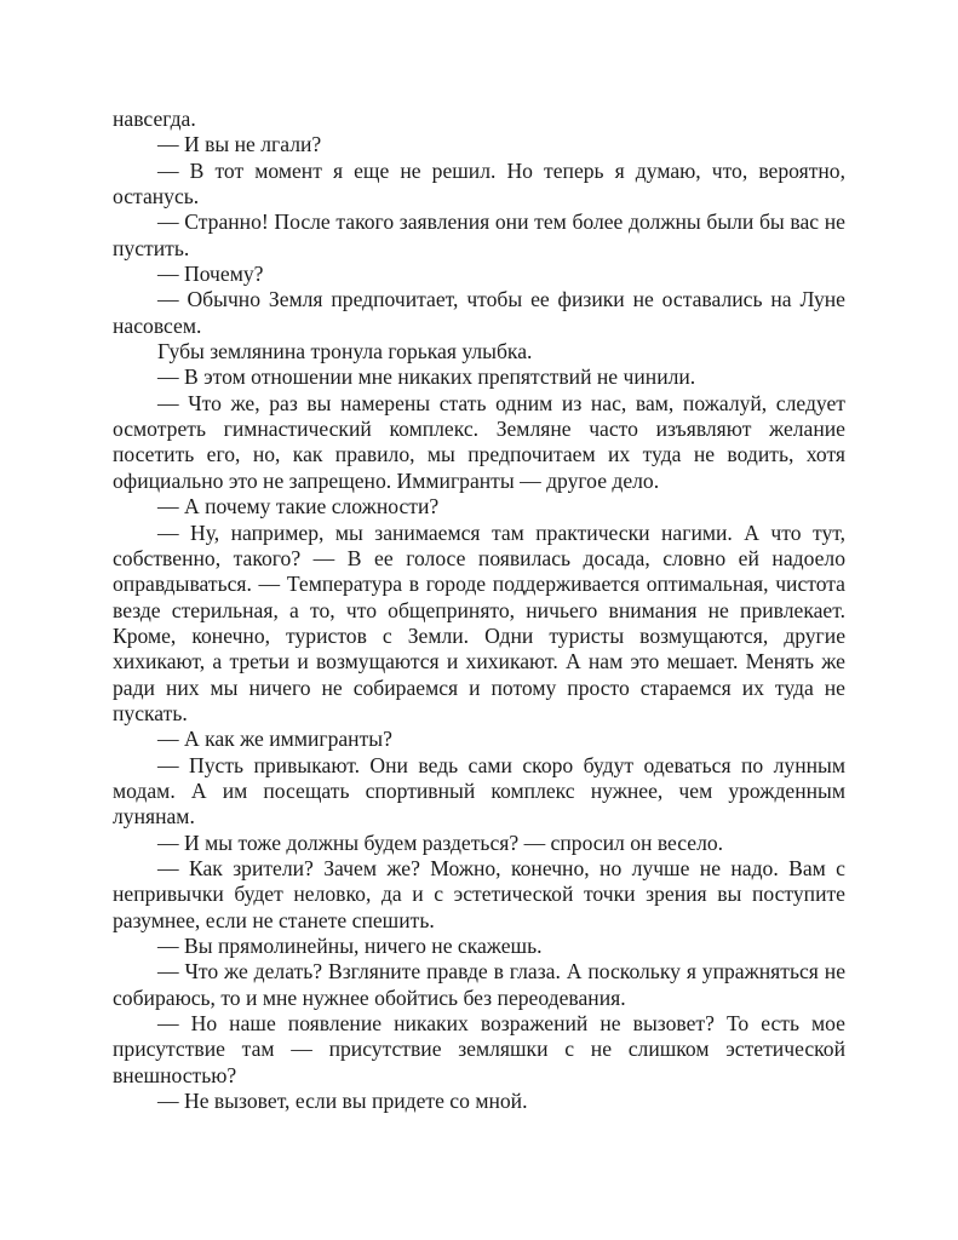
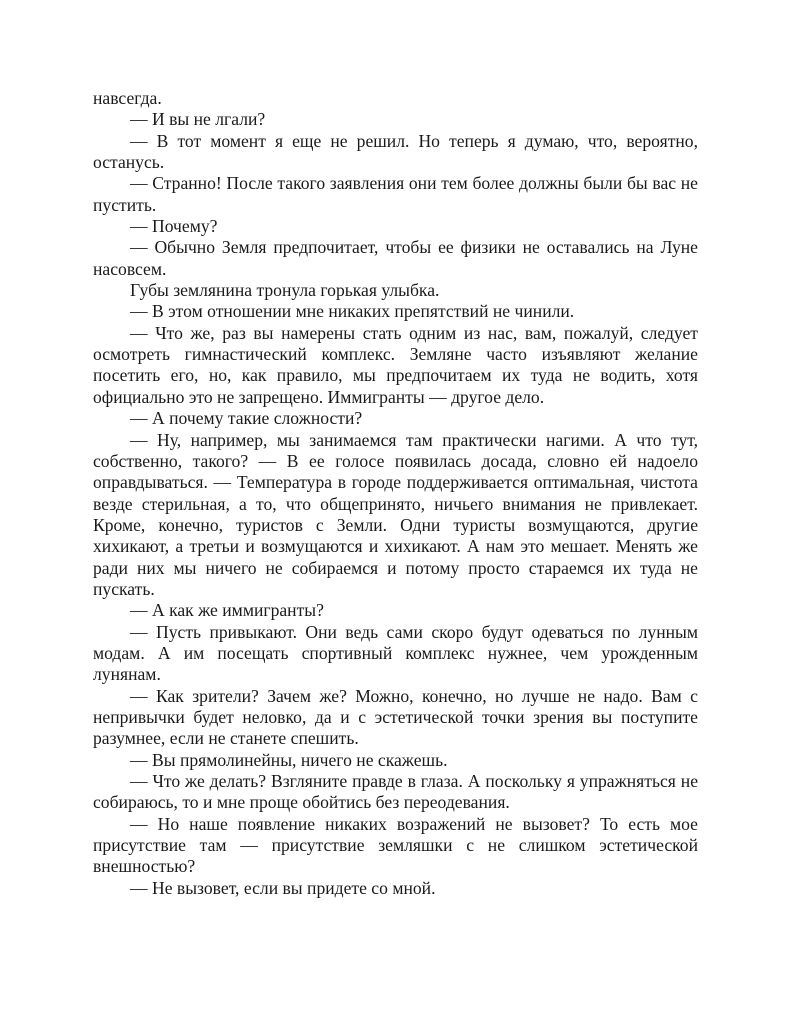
  навсегда.
  — И вы не лгали?
  — В тот момент я еще не решил. Но теперь я думаю, что, вероятно, останусь.
  — Странно! После такого заявления они тем более должны были бы вас не пустить.
  — Почему?
  — Обычно Земля предпочитает, чтобы ее физики не оставались на Луне насовсем.
  Губы землянина тронула горькая улыбка.
  — В этом отношении мне никаких препятствий не чинили.
  — Что же, раз вы намерены стать одним из нас, вам, пожалуй, следует осмотреть гимнастический комплекс. Земляне часто изъявляют желание посетить его, но, как правило, мы предпочитаем их туда не водить, хотя официально это не запрещено. Иммигранты — другое дело.
  — А почему такие сложности?
  — Ну, например, мы занимаемся там практически нагими. А что тут, собственно, такого? — В ее голосе появилась досада, словно ей надоело оправдываться. — Температура в городе поддерживается оптимальная, чистота везде стерильная, а то, что общепринято, ничьего внимания не привлекает. Кроме, конечно, туристов с Земли. Одни туристы возмущаются, другие хихикают, а третьи и возмущаются и хихикают. А нам это мешает. Менять же ради них мы ничего не собираемся и потому просто стараемся их туда не пускать.
  — А как же иммигранты?
  — Пусть привыкают. Они ведь сами скоро будут одеваться по лунным модам. А им посещать спортивный комплекс нужнее, чем урожденным лунянам.
- — И мы тоже должны будем раздеться? — спросил он весело.
  — Как зрители? Зачем же? Можно, конечно, но лучше не надо. Вам с непривычки будет неловко, да и с эстетической точки зрения вы поступите разумнее, если не станете спешить.
  — Вы прямолинейны, ничего не скажешь.
- — Что же делать? Взгляните правде в глаза. А поскольку я упражняться не собираюсь, то и мне нужнее обойтись без переодевания.
+ — Что же делать? Взгляните правде в глаза. А поскольку я упражняться не собираюсь, то и мне проще обойтись без переодевания.
  — Но наше появление никаких возражений не вызовет? То есть мое присутствие там — присутствие земляшки с не слишком эстетической внешностью?
  — Не вызовет, если вы придете со мной.
